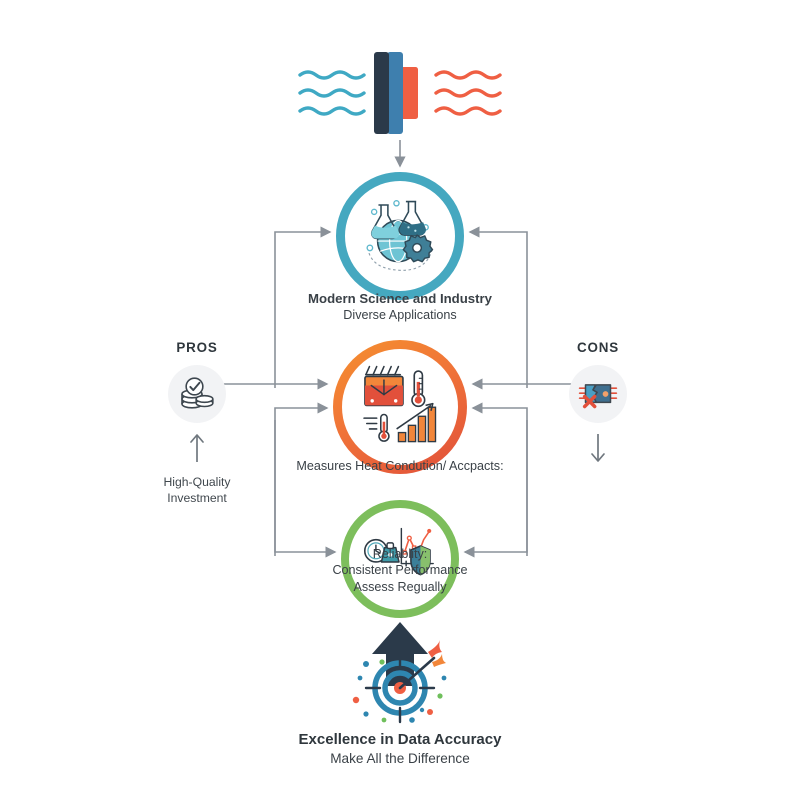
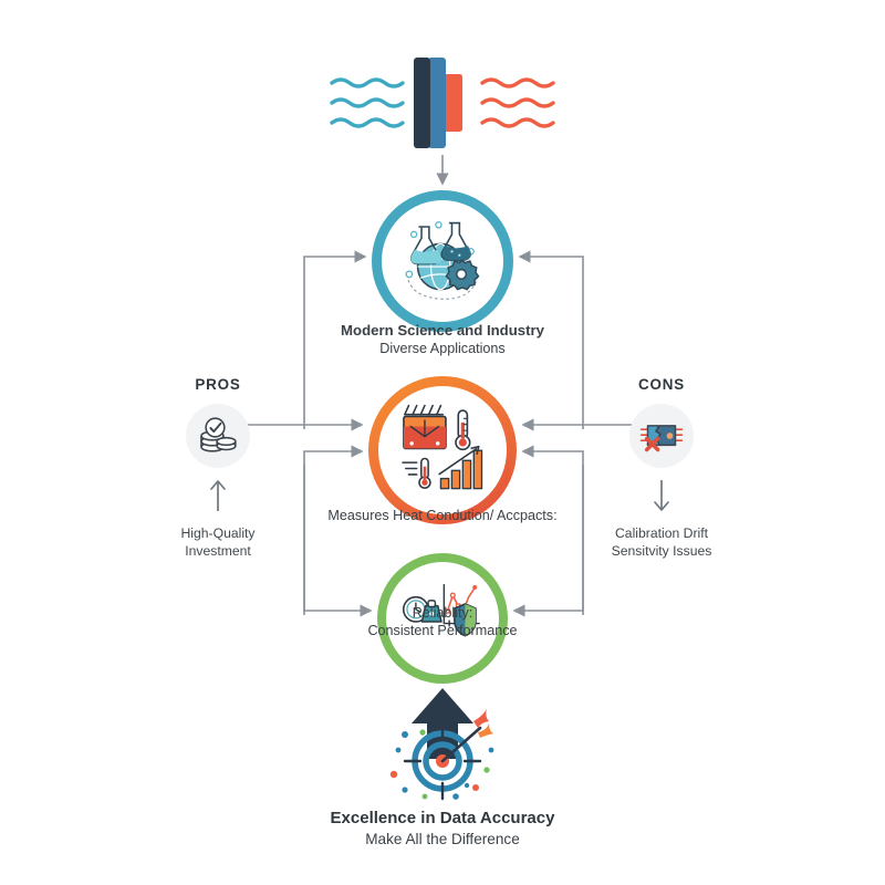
  Modern Science and Industry
  Diverse Applications
  Measures Heat Condution/ Accpacts:
  Reliablity:
  Consistent Performance
- Assess Regually
  PROS
  High-Quality
  Investment
  CONS
+ Calibration Drift
+ Sensitvity Issues
  Excellence in Data Accuracy
  Make All the Difference
